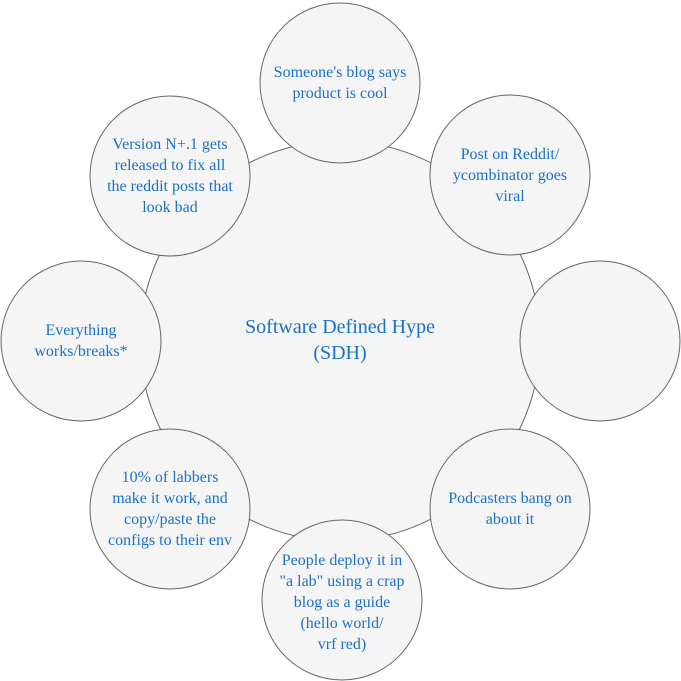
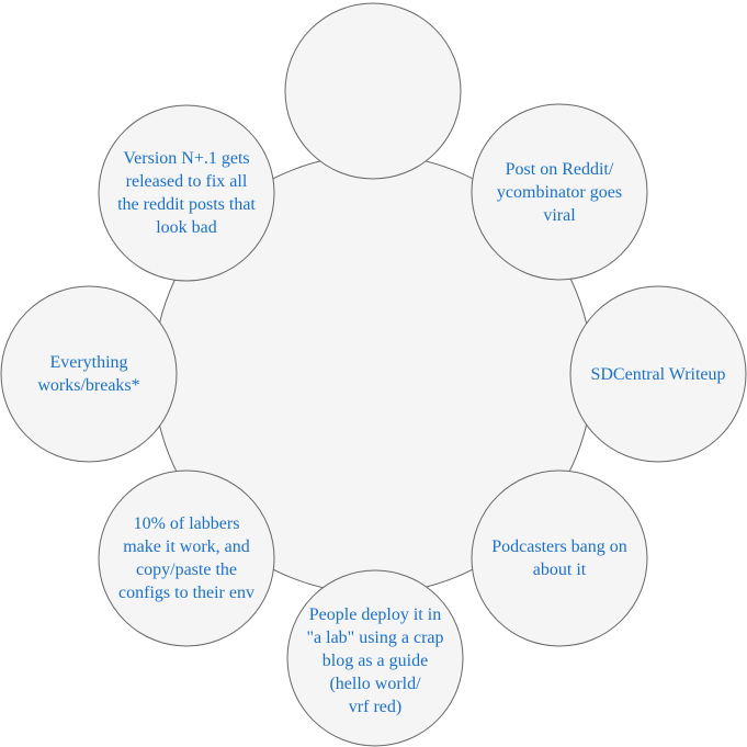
- Software Defined Hype
- (SDH)
- Someone's blog says
- product is cool
  Post on Reddit/
  ycombinator goes
  viral
+ SDCentral Writeup
  Podcasters bang on
  about it
  People deploy it in
  "a lab" using a crap
  blog as a guide
  (hello world/
  vrf red)
  10% of labbers
  make it work, and
  copy/paste the
  configs to their env
  Everything
  works/breaks*
  Version N+.1 gets
  released to fix all
  the reddit posts that
  look bad
